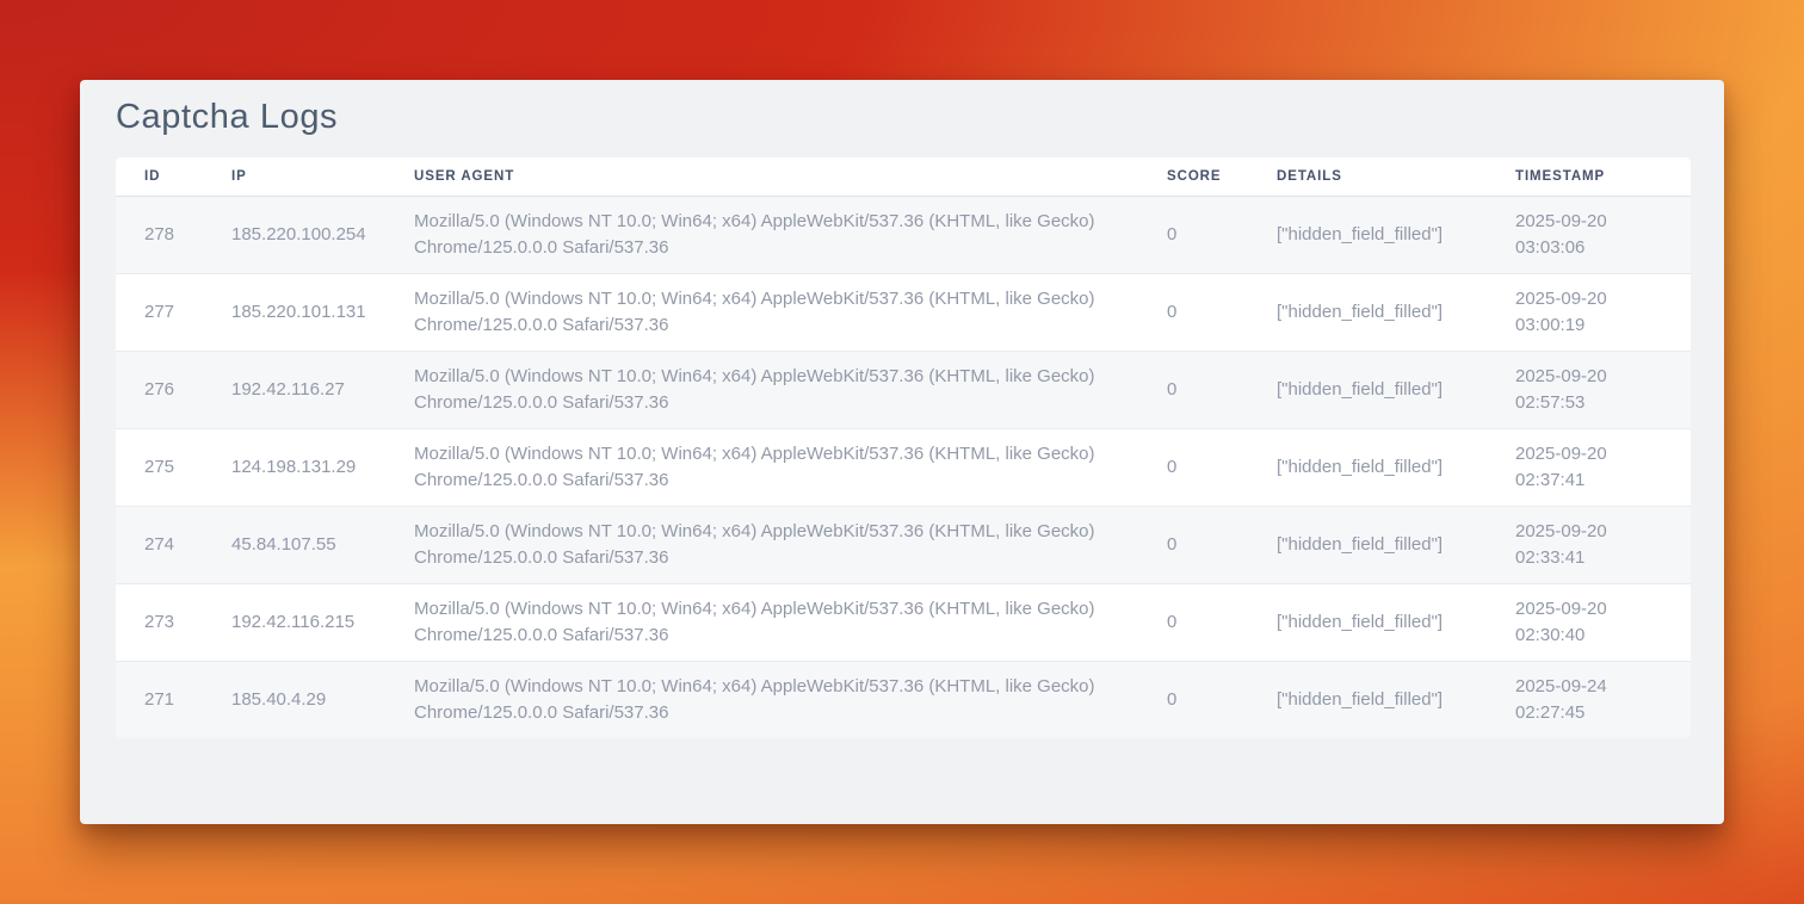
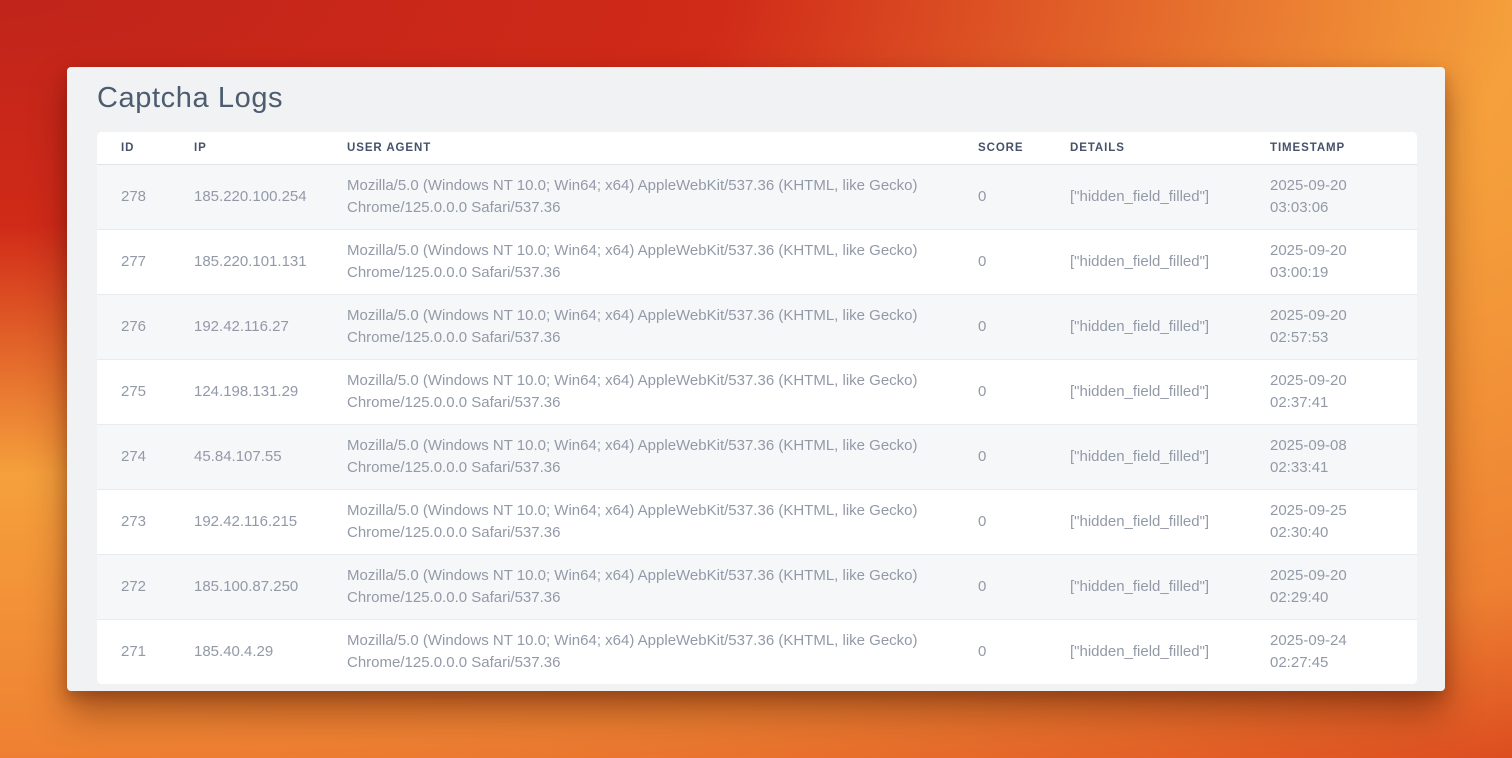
  Captcha Logs
  ID	IP	USER AGENT	SCORE	DETAILS	TIMESTAMP
  278	185.220.100.254	Mozilla/5.0 (Windows NT 10.0; Win64; x64) AppleWebKit/537.36 (KHTML, like Gecko) Chrome/125.0.0.0 Safari/537.36	0	["hidden_field_filled"]	2025-09-20 03:03:06
  277	185.220.101.131	Mozilla/5.0 (Windows NT 10.0; Win64; x64) AppleWebKit/537.36 (KHTML, like Gecko) Chrome/125.0.0.0 Safari/537.36	0	["hidden_field_filled"]	2025-09-20 03:00:19
  276	192.42.116.27	Mozilla/5.0 (Windows NT 10.0; Win64; x64) AppleWebKit/537.36 (KHTML, like Gecko) Chrome/125.0.0.0 Safari/537.36	0	["hidden_field_filled"]	2025-09-20 02:57:53
  275	124.198.131.29	Mozilla/5.0 (Windows NT 10.0; Win64; x64) AppleWebKit/537.36 (KHTML, like Gecko) Chrome/125.0.0.0 Safari/537.36	0	["hidden_field_filled"]	2025-09-20 02:37:41
- 274	45.84.107.55	Mozilla/5.0 (Windows NT 10.0; Win64; x64) AppleWebKit/537.36 (KHTML, like Gecko) Chrome/125.0.0.0 Safari/537.36	0	["hidden_field_filled"]	2025-09-20 02:33:41
+ 274	45.84.107.55	Mozilla/5.0 (Windows NT 10.0; Win64; x64) AppleWebKit/537.36 (KHTML, like Gecko) Chrome/125.0.0.0 Safari/537.36	0	["hidden_field_filled"]	2025-09-08 02:33:41
- 273	192.42.116.215	Mozilla/5.0 (Windows NT 10.0; Win64; x64) AppleWebKit/537.36 (KHTML, like Gecko) Chrome/125.0.0.0 Safari/537.36	0	["hidden_field_filled"]	2025-09-20 02:30:40
+ 273	192.42.116.215	Mozilla/5.0 (Windows NT 10.0; Win64; x64) AppleWebKit/537.36 (KHTML, like Gecko) Chrome/125.0.0.0 Safari/537.36	0	["hidden_field_filled"]	2025-09-25 02:30:40
+ 272	185.100.87.250	Mozilla/5.0 (Windows NT 10.0; Win64; x64) AppleWebKit/537.36 (KHTML, like Gecko) Chrome/125.0.0.0 Safari/537.36	0	["hidden_field_filled"]	2025-09-20 02:29:40
  271	185.40.4.29	Mozilla/5.0 (Windows NT 10.0; Win64; x64) AppleWebKit/537.36 (KHTML, like Gecko) Chrome/125.0.0.0 Safari/537.36	0	["hidden_field_filled"]	2025-09-24 02:27:45
